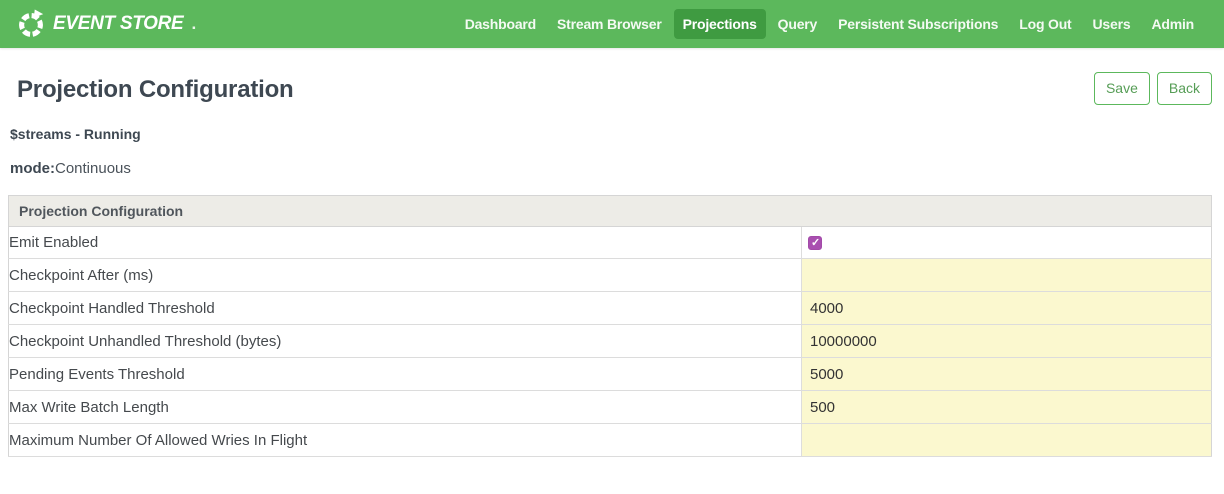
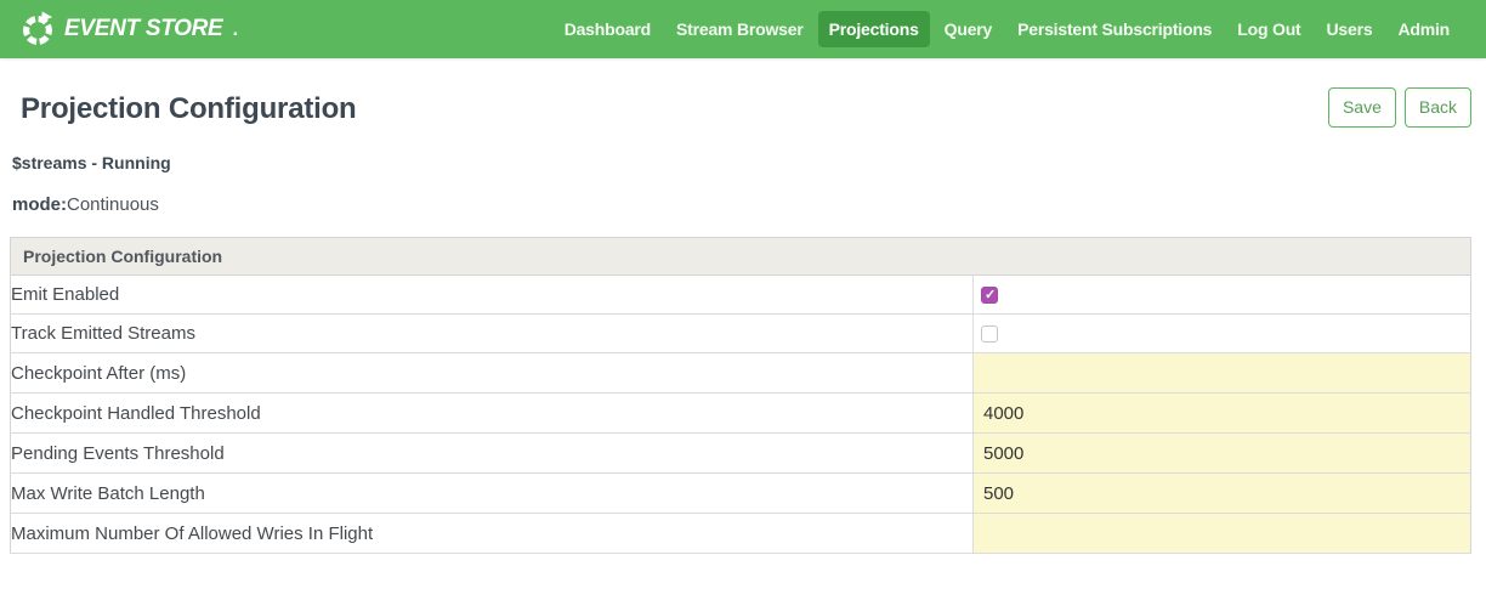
  EVENT STORE
  .
  Dashboard
  Stream Browser
  Projections
  Query
  Persistent Subscriptions
  Log Out
  Users
  Admin
  Projection Configuration
  Save
  Back
  $streams - Running
  mode:Continuous
  Projection Configuration
  Emit Enabled
+ Track Emitted Streams
  Checkpoint After (ms)
  Checkpoint Handled Threshold	4000
- Checkpoint Unhandled Threshold (bytes)	10000000
  Pending Events Threshold	5000
  Max Write Batch Length	500
  Maximum Number Of Allowed Wries In Flight
